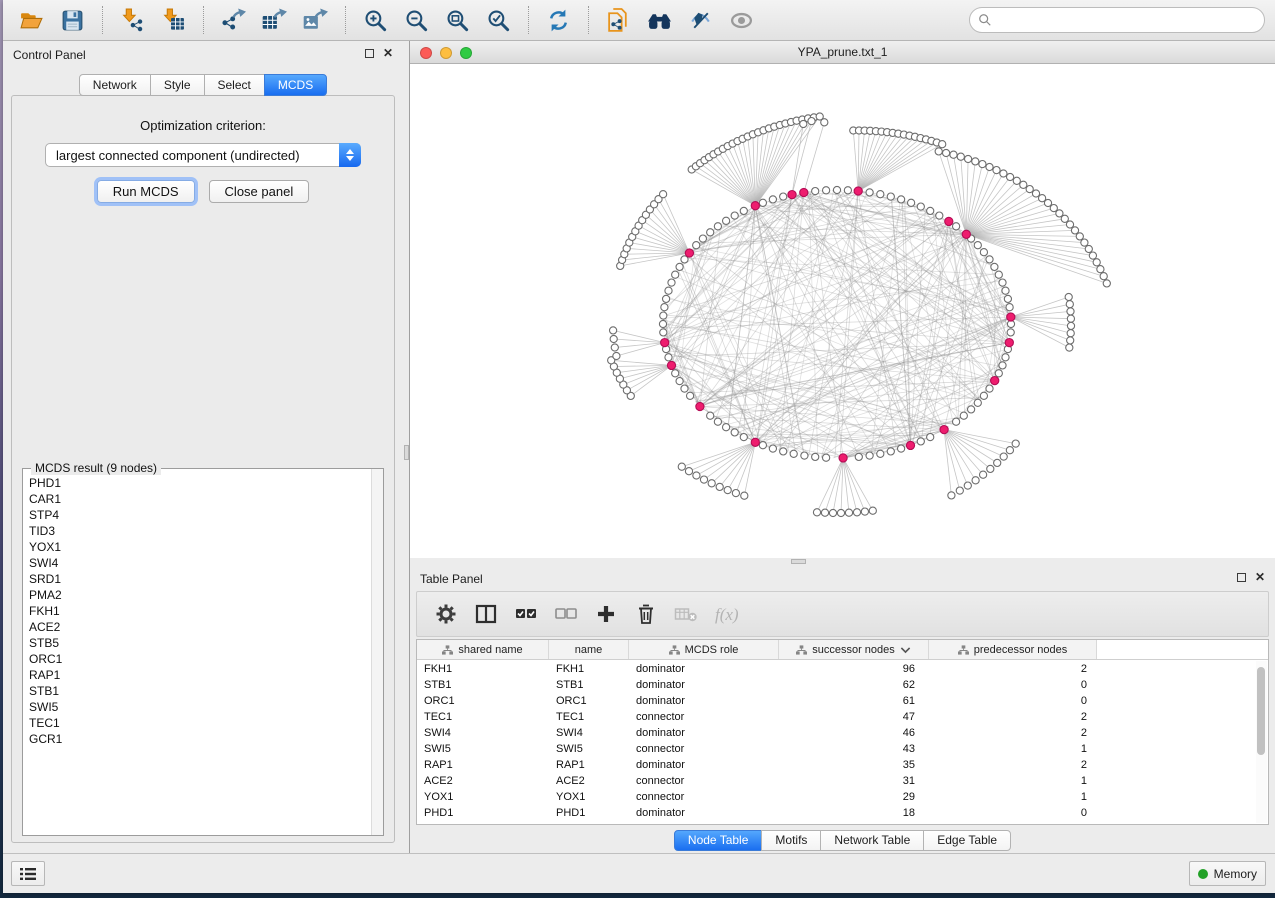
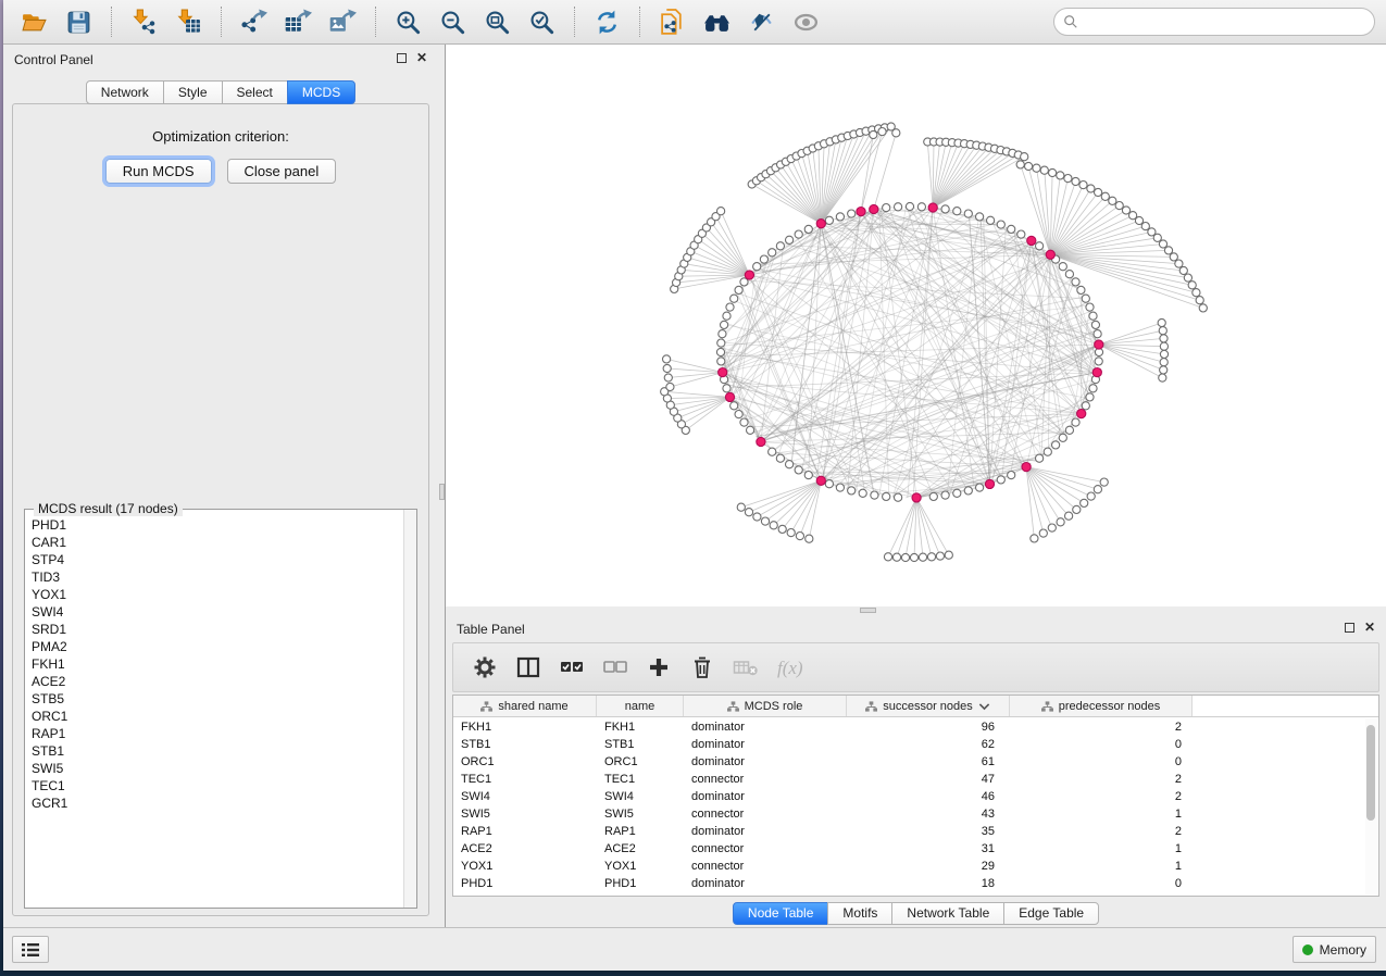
  Control Panel
  ✕
  Network
  Style
  Select
  MCDS
  Optimization criterion:
- largest connected component (undirected)
  Run MCDS
  Close panel
- MCDS result (9 nodes)
+ MCDS result (17 nodes)
  PHD1
  CAR1
  STP4
  TID3
  YOX1
  SWI4
  SRD1
  PMA2
  FKH1
  ACE2
  STB5
  ORC1
  RAP1
  STB1
  SWI5
  TEC1
  GCR1
- YPA_prune.txt_1
  Table Panel
  ✕
  f(x)
  shared name
  name
  MCDS role
  successor nodes
  predecessor nodes
  FKH1
  FKH1
  dominator
  96
  2
  STB1
  STB1
  dominator
  62
  0
  ORC1
  ORC1
  dominator
  61
  0
  TEC1
  TEC1
  connector
  47
  2
  SWI4
  SWI4
  dominator
  46
  2
  SWI5
  SWI5
  connector
  43
  1
  RAP1
  RAP1
  dominator
  35
  2
  ACE2
  ACE2
  connector
  31
  1
  YOX1
  YOX1
  connector
  29
  1
  PHD1
  PHD1
  dominator
  18
  0
  Node Table
  Motifs
  Network Table
  Edge Table
  Memory
